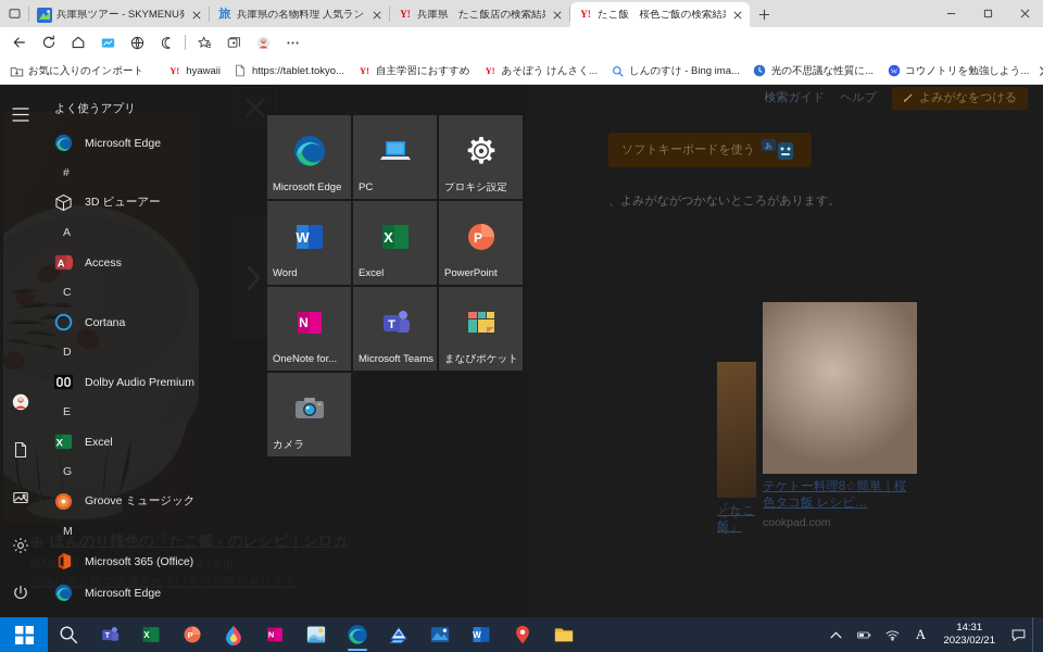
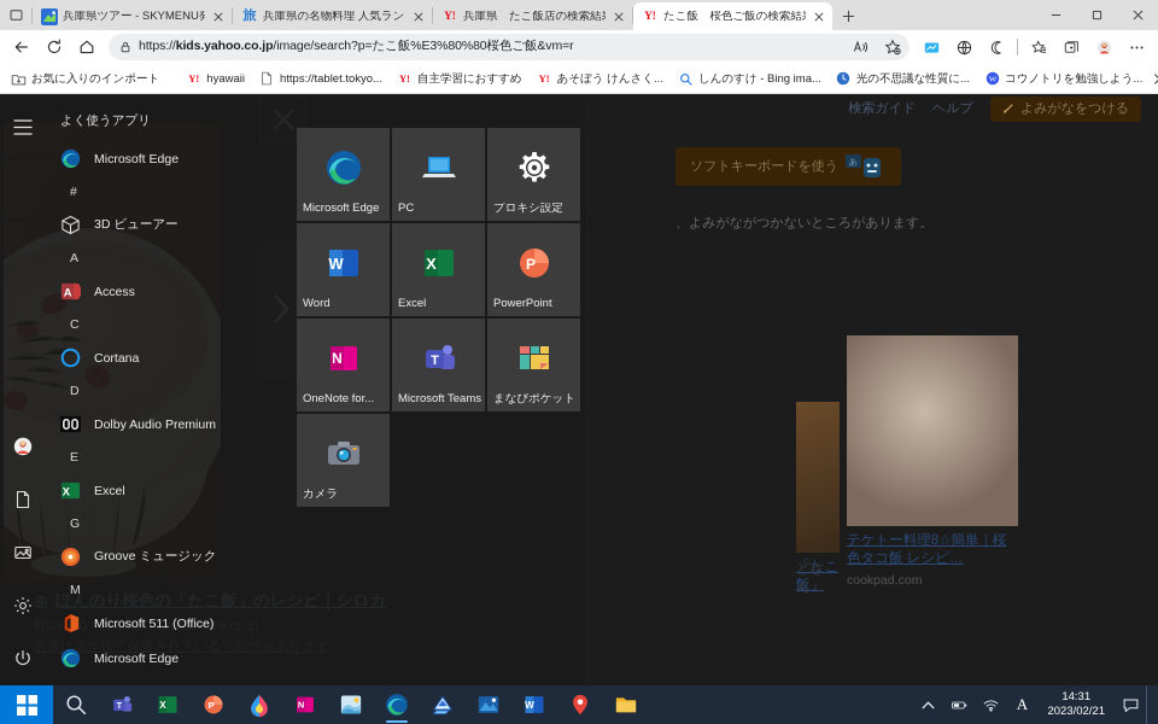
  兵庫県ツアー - SKYMENU発
  旅
  兵庫県の名物料理 人気ラン
  Y!
  Y!
+ https://kids.yahoo.co.jp/image/search?p=たこ飯%E3%80%80桜色ご飯&vm=r
  お気に入りのインポート
  Y!
  hyawaii
  https://tablet.tokyo...
  Y!
  自主学習におすすめ
  Y!
  あそぼう けんさく...
  しんのすけ - Bing ima...
  光の不思議な性質に...
  コウノトリを勉強しよう...
  検索ガイド
  ヘルプ
  よみがなをつける
  ソフトキーボードを使う
  、よみがながつかないところがあります。
  「たこ飯」
  テケトー料理8☆簡単｜桜色タコ飯 レシピ…
  cookpad.com
  どさん」
  よく使うアプリ
  Microsoft Edge
  #
  3D ビューアー
  A
  A
  Access
  C
  Cortana
  D
  Dolby Audio Premium
  E
  X
  Excel
  G
  Groove ミュージック
  M
- Microsoft 365 (Office)
+ Microsoft 511 (Office)
  Microsoft Edge
  Microsoft Edge
  PC
  プロキシ設定
  W
  Word
  X
  Excel
  P
  PowerPoint
  N
  OneNote for...
  T
  Microsoft Teams
  まなびポケット
  カメラ
  X
  P
  N
  W
  A
  14:31
  2023/02/21
